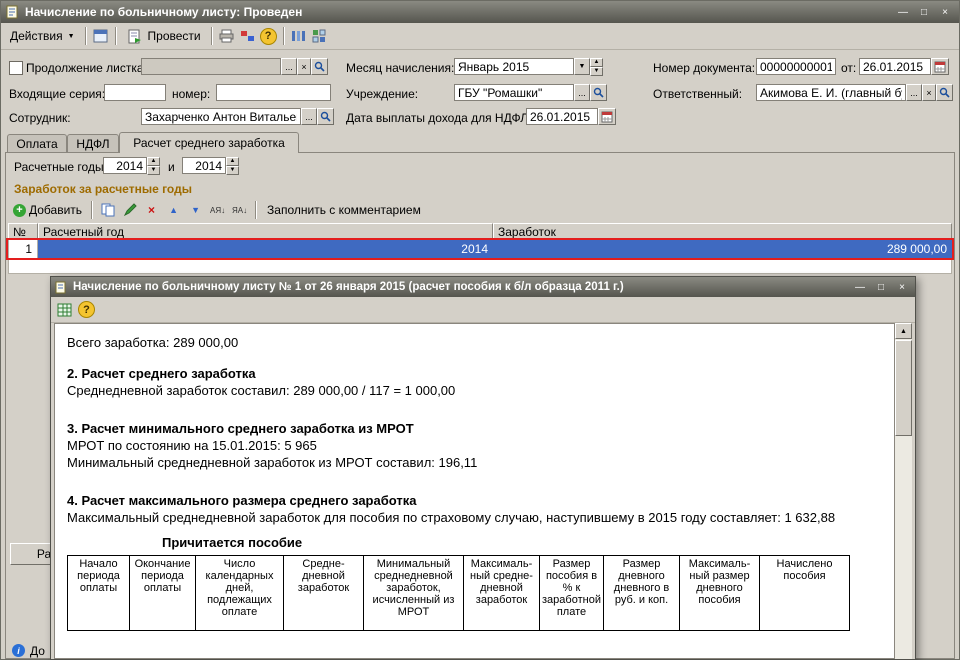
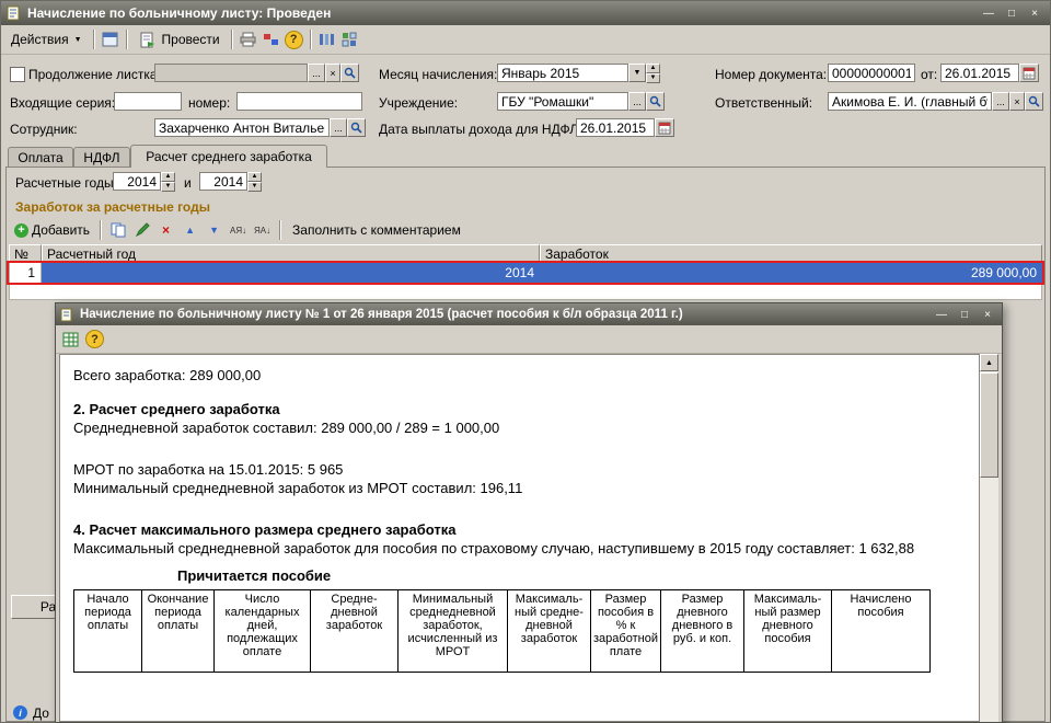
  Начисление по больничному листу: Проведен
  —
  □
  ×
  Действия
  Провести
  ?
  Продолжение листк
  ...
  ×
  Месяц начисления:
  Январь 2015
  Номер документа:
  00000000001
  от:
  26.01.2015
  Входящие серия
  номер:
  Учреждение:
  ГБУ "Ромашки"
  ...
  Ответственный:
  Акимова Е. И. (главный б
  ...
  ×
  Сотрудник:
  Захарченко Антон Виталье
  ...
  Дата выплаты дохода для НДФЛ
  26.01.2015
  Оплата
  НДФЛ
  Расчет среднего заработка
  Расчетные годы
  2014
  и
  2014
  Заработок за расчетные годы
  +
  Добавить
  ×
  ▲
  ▼
  АЯ↓
  ЯА↓
  Заполнить с комментарием
  №
  Расчетный год
  Заработок
  1
  2014
  289 000,00
  i
  До
  Начисление по больничному листу № 1 от 26 января 2015 (расчет пособия к б/л образца 2011 г.)
  —
  □
  ×
  ?
  Всего заработка: 289 000,00
  2. Расчет среднего заработка
- Среднедневной заработок составил: 289 000,00 / 117 = 1 000,00
+ Среднедневной заработок составил: 289 000,00 / 289 = 1 000,00
- 3. Расчет минимального среднего заработка из МРОТ
- МРОТ по состоянию на 15.01.2015: 5 965
+ МРОТ по заработка на 15.01.2015: 5 965
  Минимальный среднедневной заработок из МРОТ составил: 196,11
  4. Расчет максимального размера среднего заработка
  Максимальный среднедневной заработок для пособия по страховому случаю, наступившему в 2015 году составляет: 1 632,88
  Причитается пособие
  Начало периода оплаты	Окончание периода оплаты	Число календарных дней, подлежащих оплате	Средне-дневной заработок	Минимальный среднедневной заработок, исчисленный из МРОТ	Максималь-ный средне-дневной заработок	Размер пособия в % к заработной плате	Размер дневного дневного в руб. и коп.	Максималь-ный размер дневного пособия	Начислено пособия
